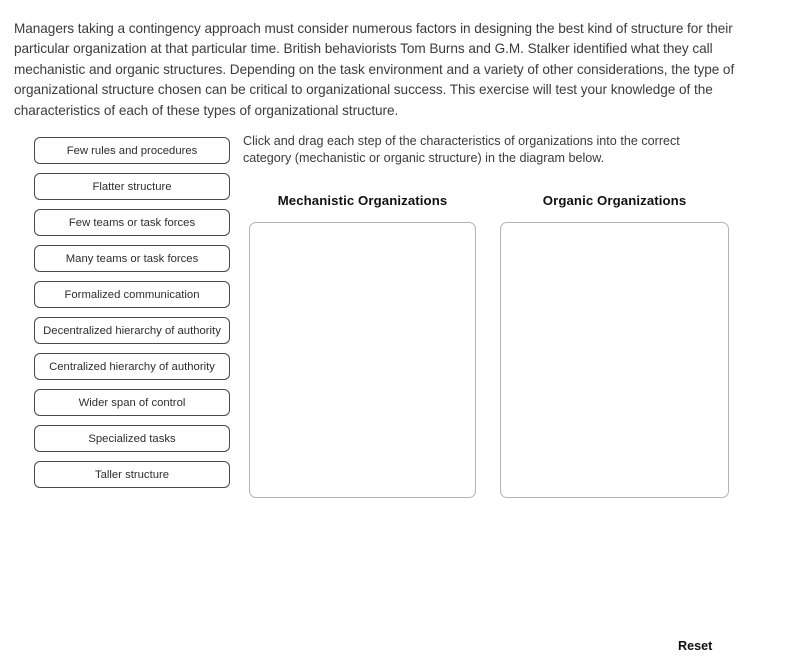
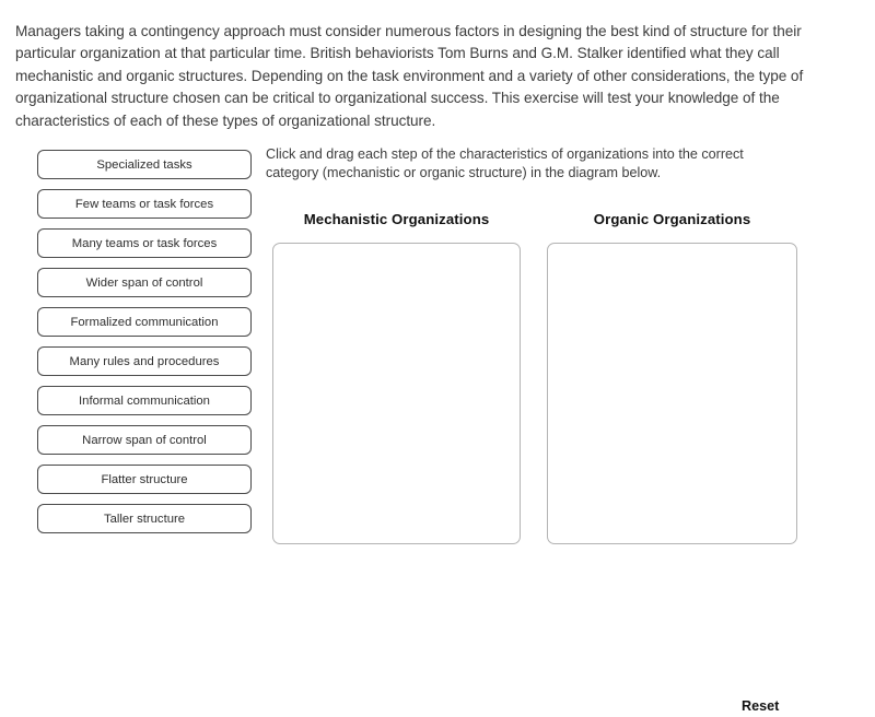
  Managers taking a contingency approach must consider numerous factors in designing the best kind of structure for their particular organization at that particular time. British behaviorists Tom Burns and G.M. Stalker identified what they call mechanistic and organic structures. Depending on the task environment and a variety of other considerations, the type of organizational structure chosen can be critical to organizational success. This exercise will test your knowledge of the characteristics of each of these types of organizational structure.
- Few rules and procedures
- Flatter structure
+ Specialized tasks
  Few teams or task forces
  Many teams or task forces
- Formalized communication
+ Wider span of control
- Decentralized hierarchy of authority
- Centralized hierarchy of authority
- Wider span of control
+ Formalized communication
+ Many rules and procedures
+ Informal communication
+ Narrow span of control
- Specialized tasks
+ Flatter structure
  Taller structure
  Click and drag each step of the characteristics of organizations into the correct category (mechanistic or organic structure) in the diagram below.
  Mechanistic Organizations
  Organic Organizations
  Reset
